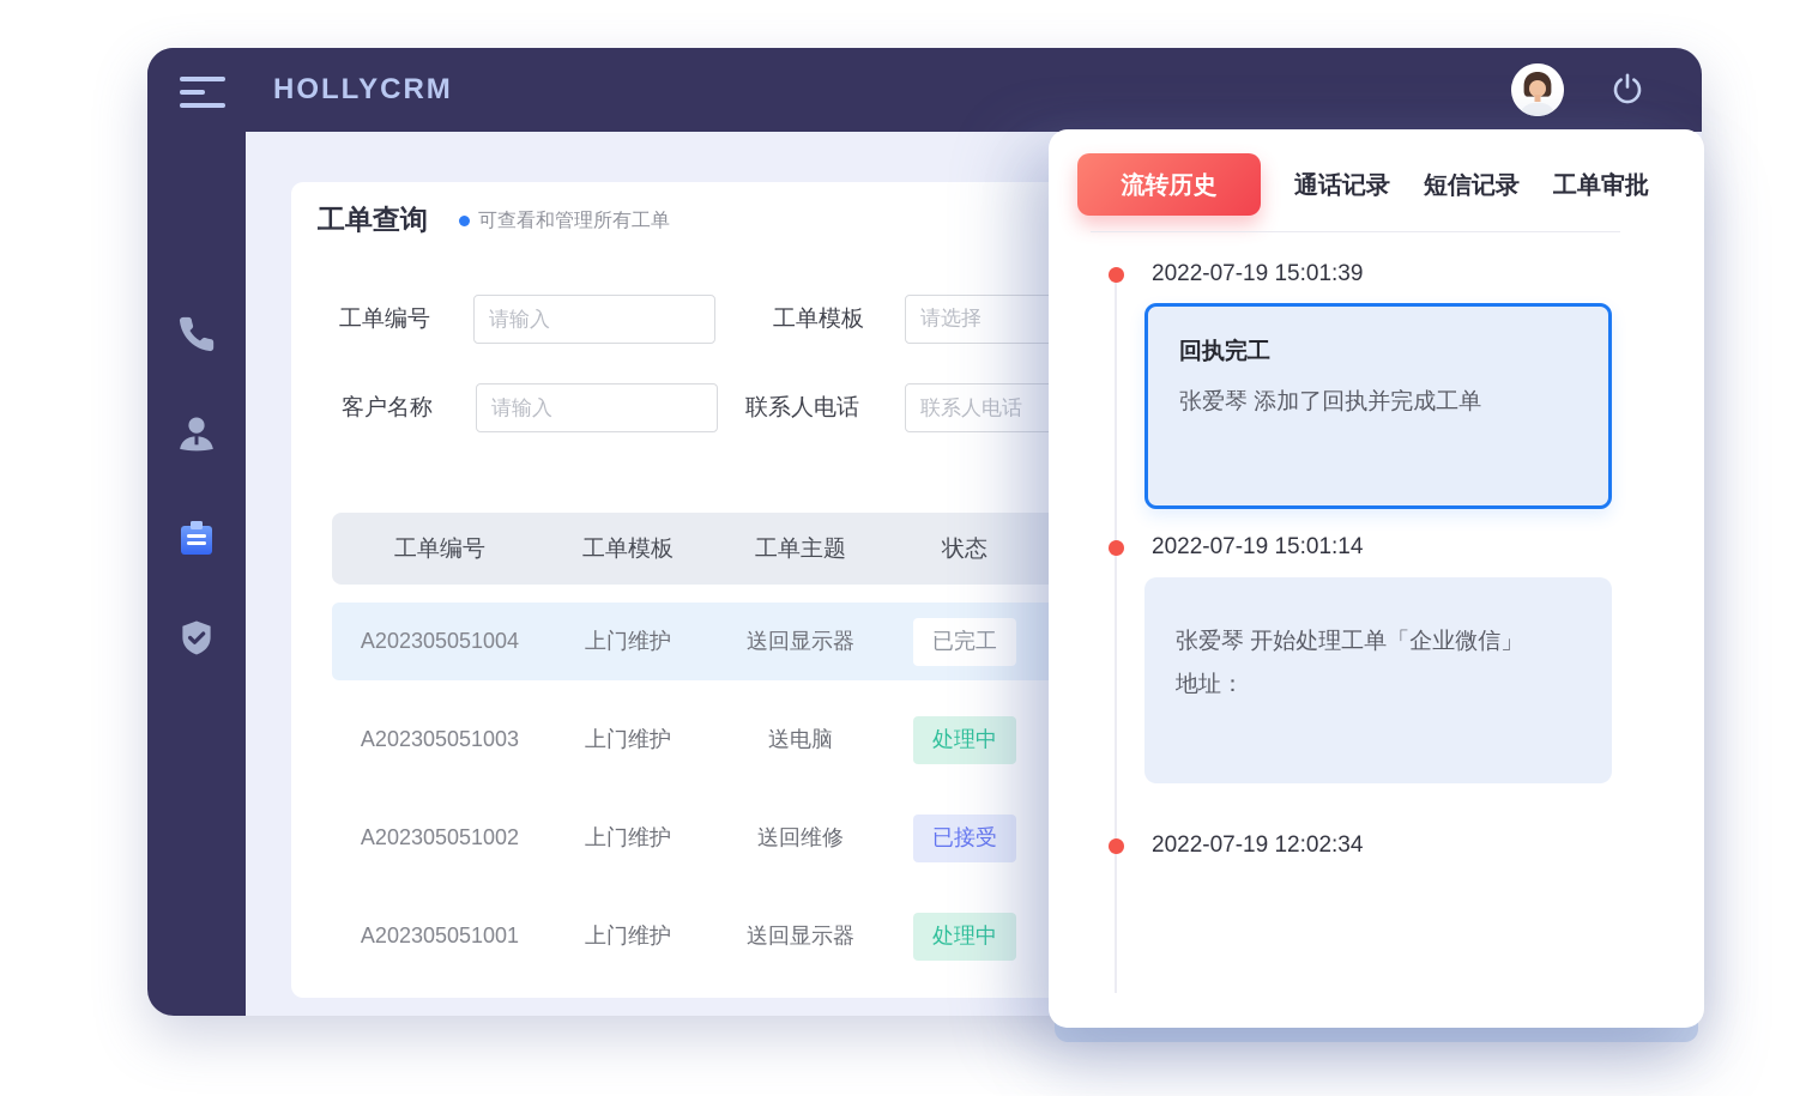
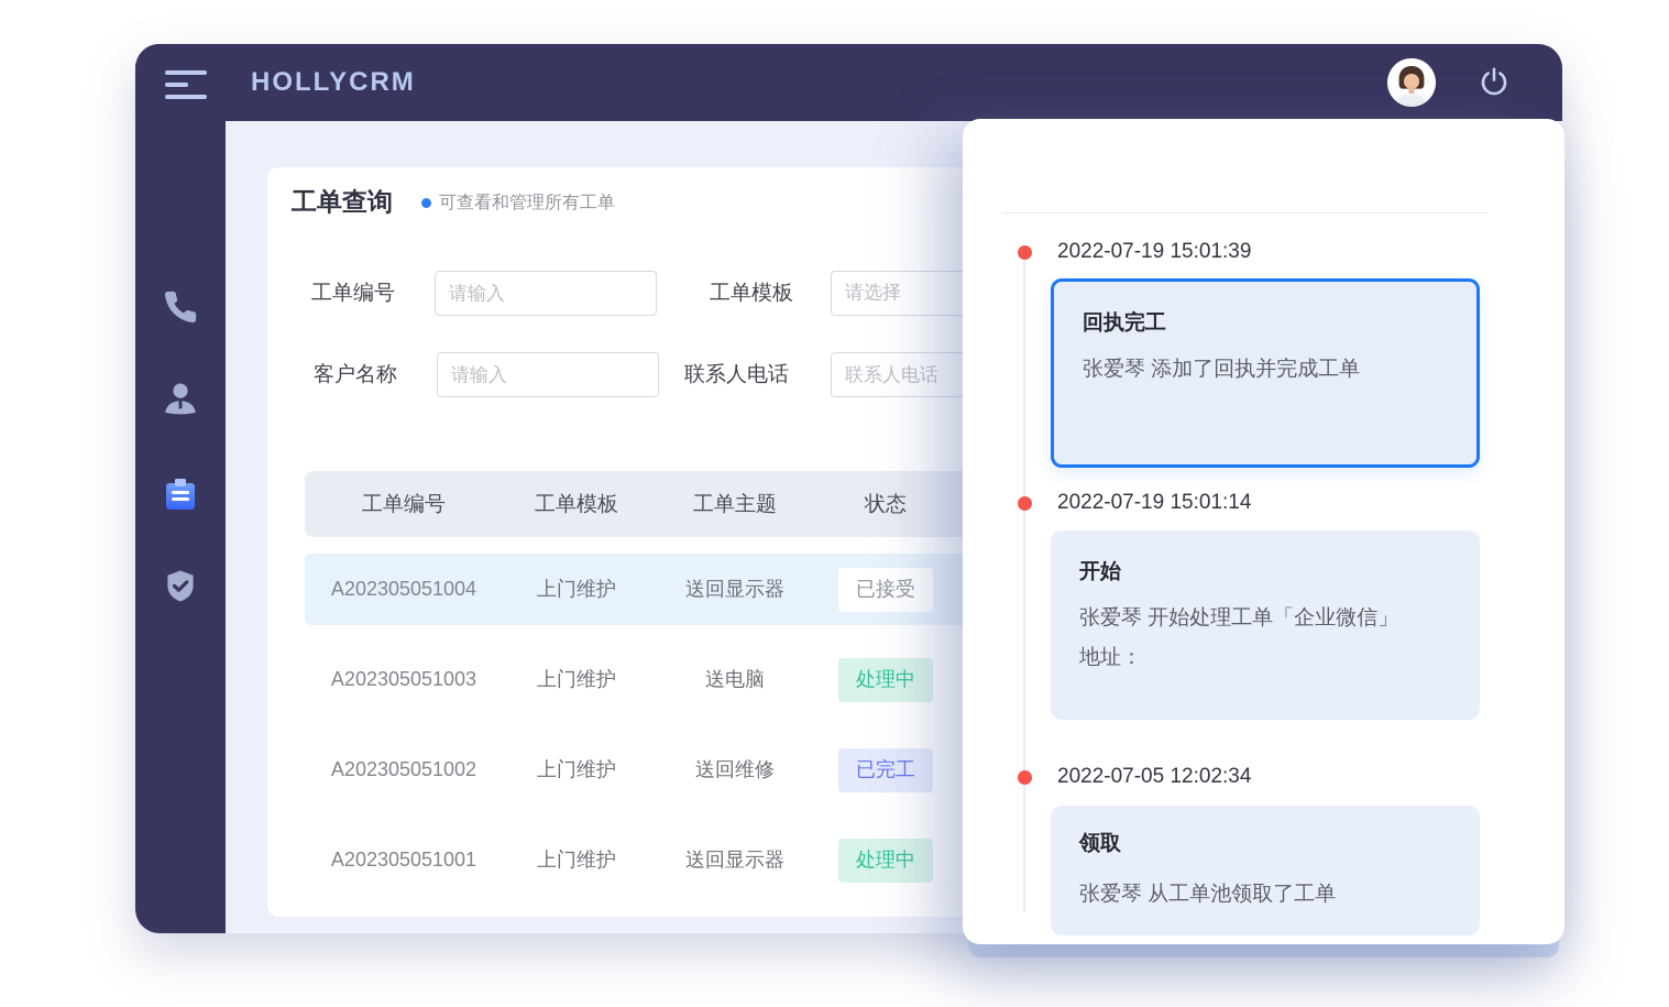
  HOLLYCRM
  工单查询
  可查看和管理所有工单
  工单编号
  请输入
  工单模板
  请选择
  客户名称
  请输入
  联系人电话
  联系人电话
  工单编号
  工单模板
  工单主题
  状态
  A202305051004
  上门维护
  送回显示器
- 已完工
+ 已接受
  A202305051003
  上门维护
  送电脑
  处理中
  A202305051002
  上门维护
  送回维修
- 已接受
+ 已完工
  A202305051001
  上门维护
  送回显示器
  处理中
- 流转历史
- 通话记录
- 短信记录
- 工单审批
  2022-07-19 15:01:39
  回执完工
  张爱琴 添加了回执并完成工单
  2022-07-19 15:01:14
+ 开始
  张爱琴 开始处理工单「企业微信」
  地址：
- 2022-07-19 12:02:34
+ 2022-07-05 12:02:34
+ 领取
+ 张爱琴 从工单池领取了工单
